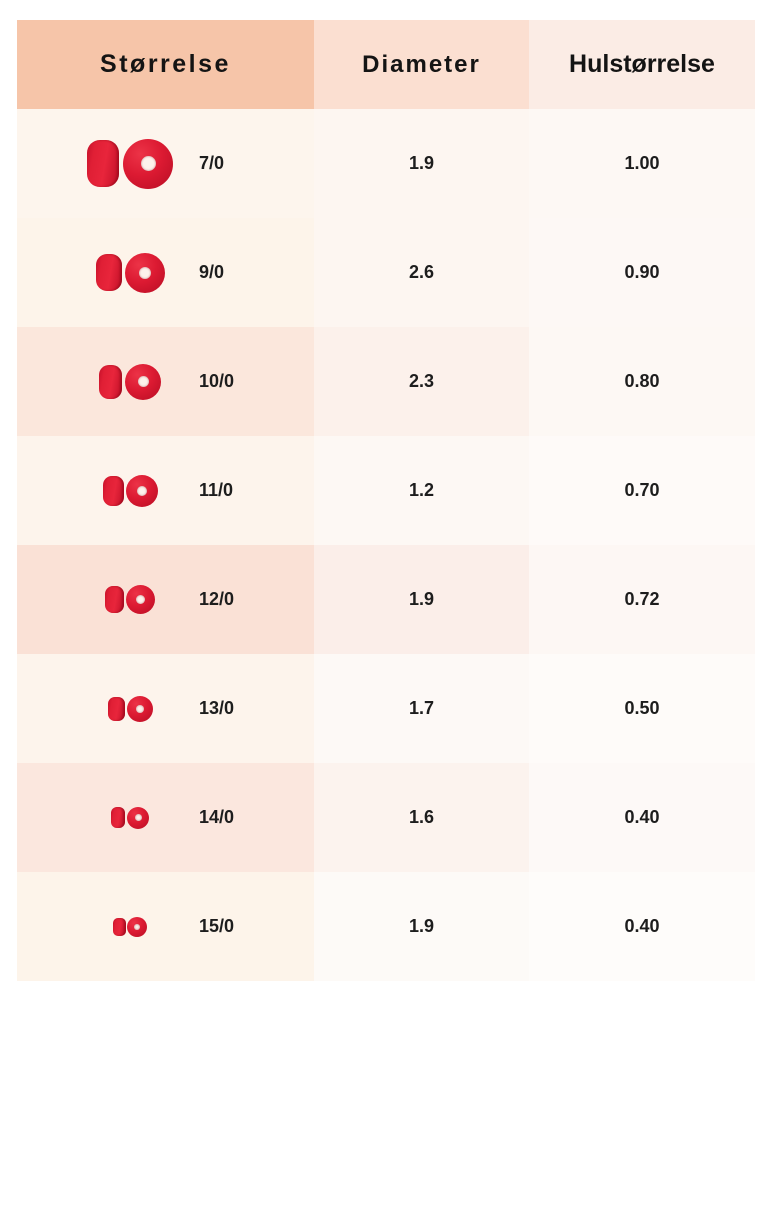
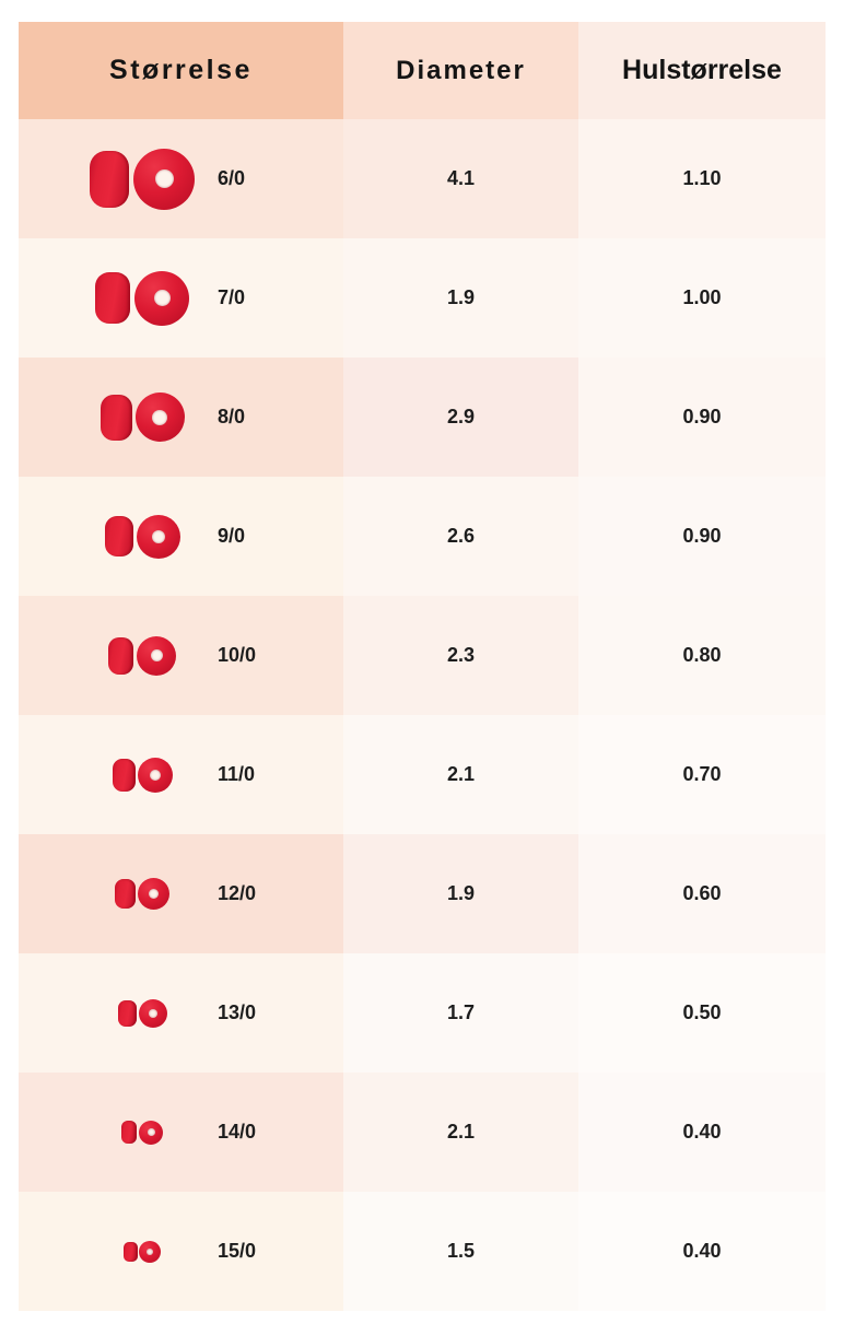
  Størrelse	Diameter	Hulstørrelse
+ 6/0	4.1	1.10
  7/0	1.9	1.00
+ 8/0	2.9	0.90
  9/0	2.6	0.90
  10/0	2.3	0.80
- 11/0	1.2	0.70
+ 11/0	2.1	0.70
- 12/0	1.9	0.72
+ 12/0	1.9	0.60
  13/0	1.7	0.50
- 14/0	1.6	0.40
+ 14/0	2.1	0.40
- 15/0	1.9	0.40
+ 15/0	1.5	0.40
